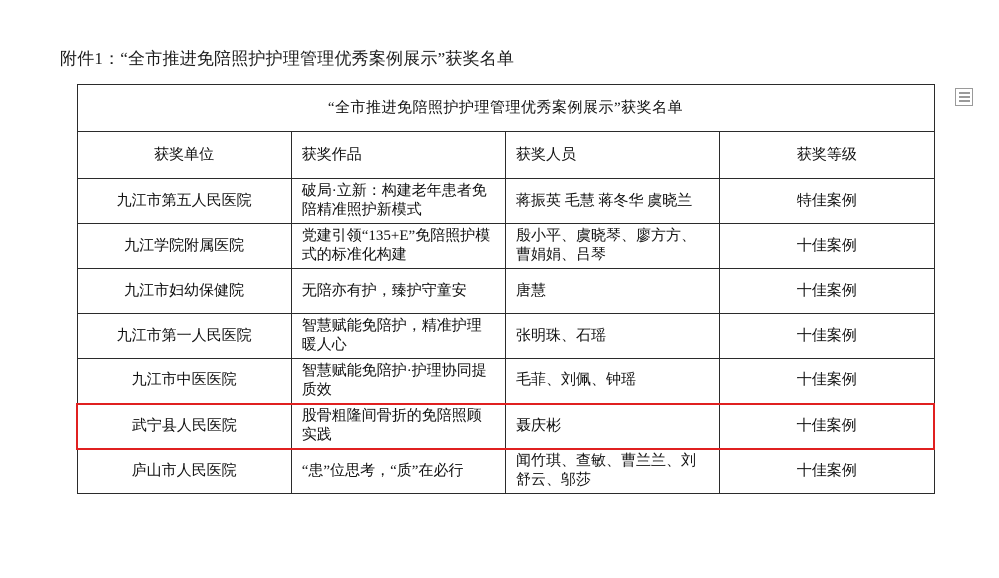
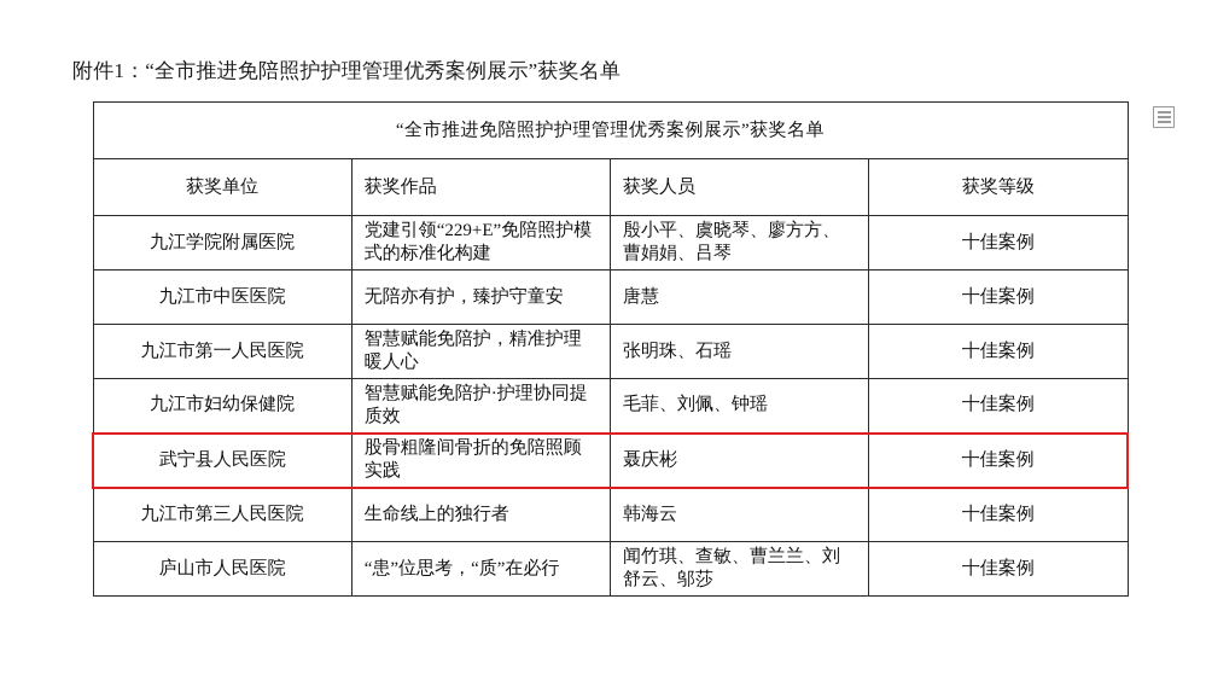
  附件1：“全市推进免陪照护护理管理优秀案例展示”获奖名单
  “全市推进免陪照护护理管理优秀案例展示”获奖名单
  获奖单位	获奖作品	获奖人员	获奖等级
- 九江市第五人民医院	破局·立新：构建老年患者免陪精准照护新模式	蒋振英 毛慧 蒋冬华 虞晓兰	特佳案例
- 九江学院附属医院	党建引领“135+E”免陪照护模式的标准化构建	殷小平、虞晓琴、廖方方、曹娟娟、吕琴	十佳案例
+ 九江学院附属医院	党建引领“229+E”免陪照护模式的标准化构建	殷小平、虞晓琴、廖方方、曹娟娟、吕琴	十佳案例
- 九江市妇幼保健院	无陪亦有护，臻护守童安	唐慧	十佳案例
+ 九江市中医医院	无陪亦有护，臻护守童安	唐慧	十佳案例
  九江市第一人民医院	智慧赋能免陪护，精准护理暖人心	张明珠、石瑶	十佳案例
- 九江市中医医院	智慧赋能免陪护·护理协同提质效	毛菲、刘佩、钟瑶	十佳案例
+ 九江市妇幼保健院	智慧赋能免陪护·护理协同提质效	毛菲、刘佩、钟瑶	十佳案例
  武宁县人民医院	股骨粗隆间骨折的免陪照顾实践	聂庆彬	十佳案例
+ 九江市第三人民医院	生命线上的独行者	韩海云	十佳案例
  庐山市人民医院	“患”位思考，“质”在必行	闻竹琪、查敏、曹兰兰、刘舒云、邬莎	十佳案例
